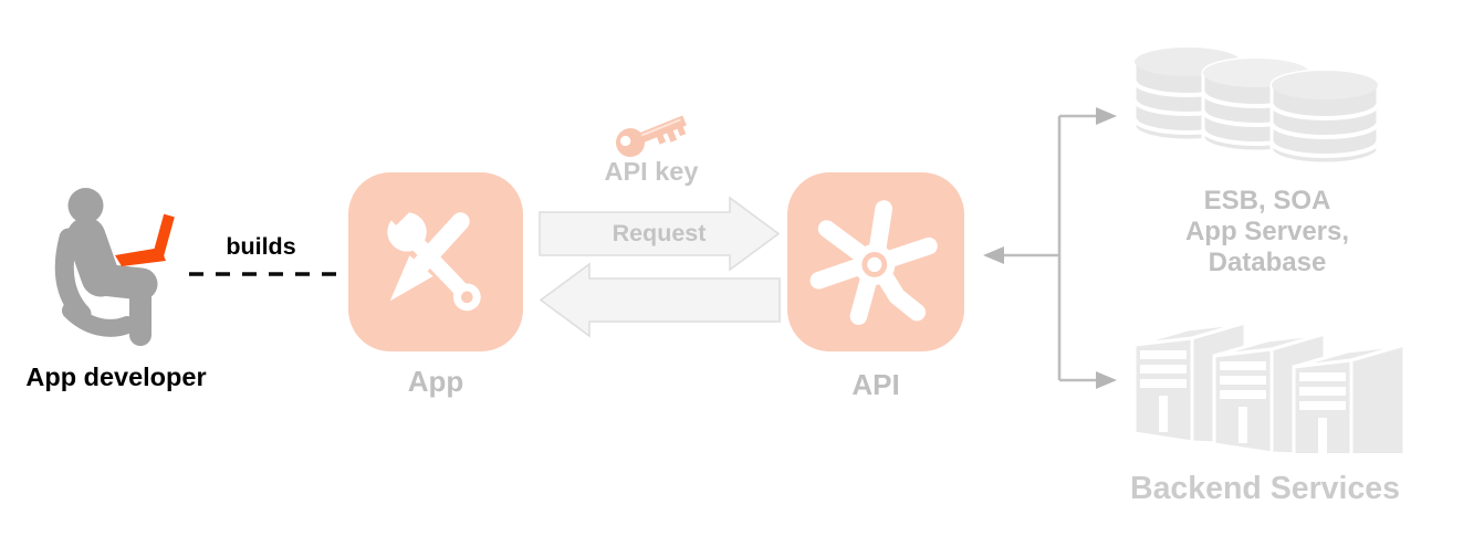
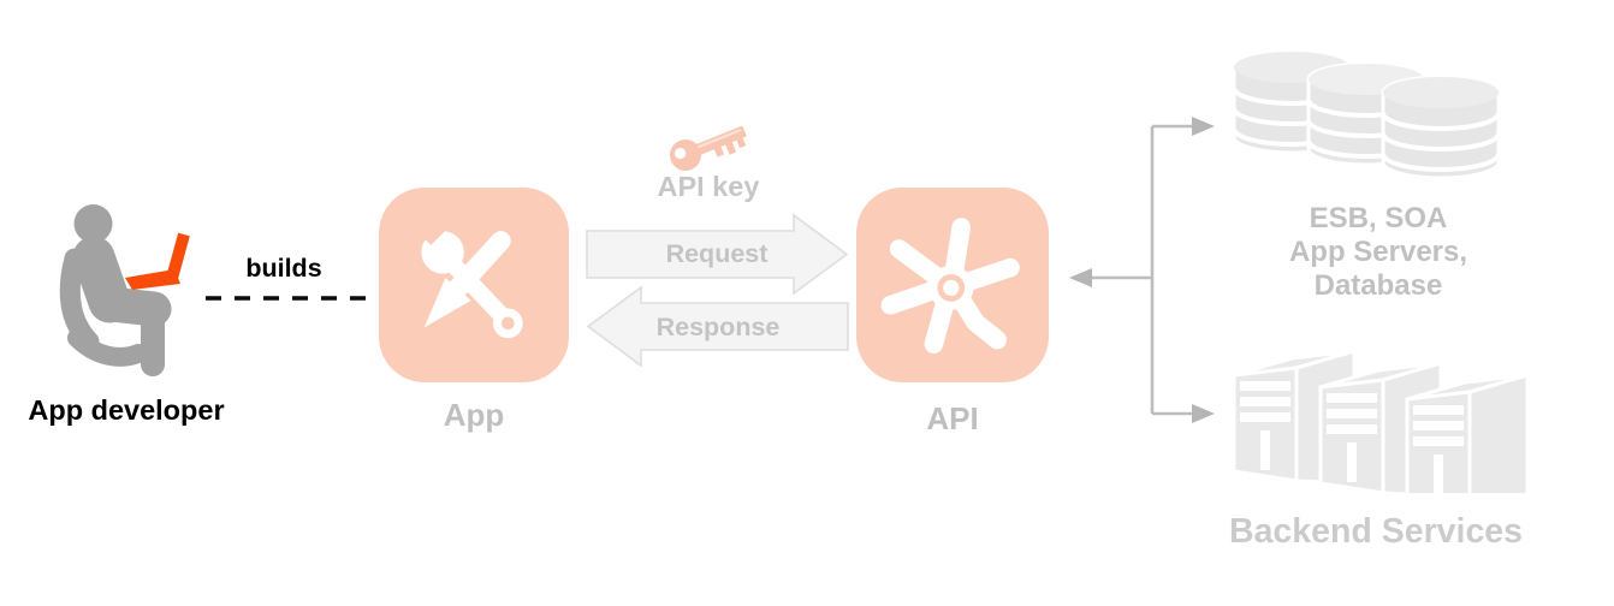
  App developer
  builds
  App
  API key
  Request
+ Response
  API
  ESB, SOA
  App Servers,
  Database
  Backend Services
